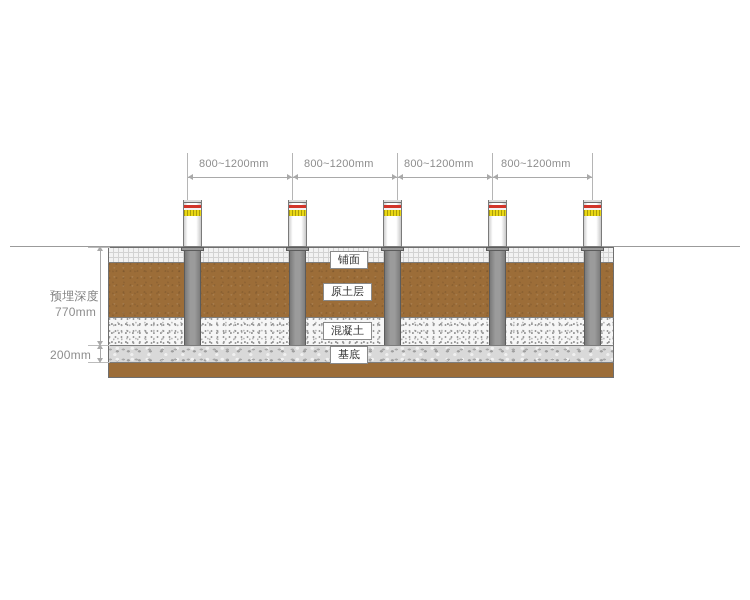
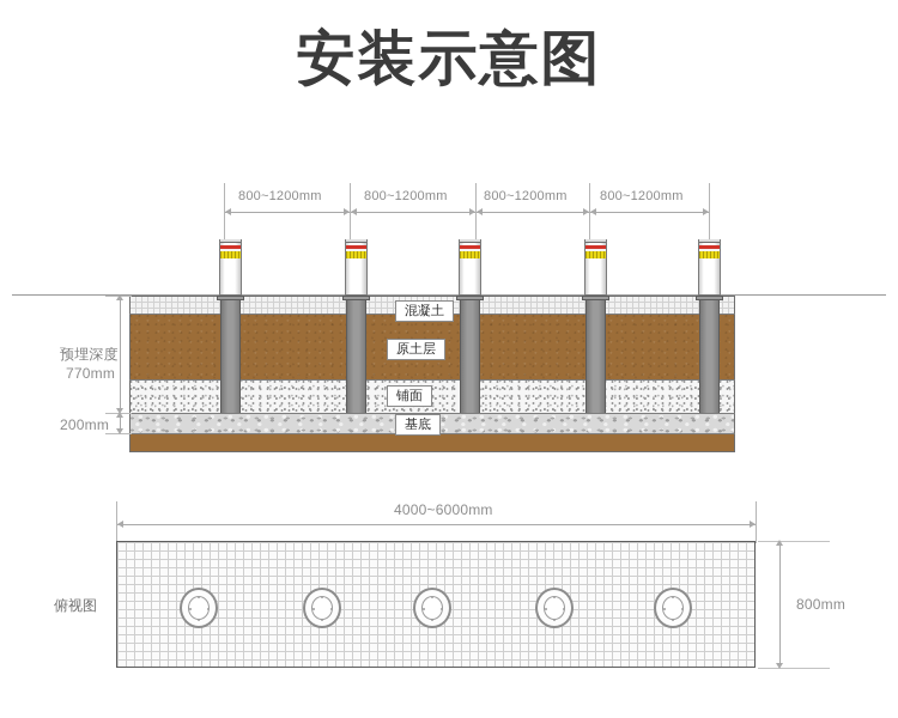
+ 安装示意图
  800~1200mm
  800~1200mm
  800~1200mm
  800~1200mm
- 铺面
+ 混凝土
  原土层
- 混凝土
+ 铺面
  基底
  预埋深度
  770mm
  200mm
+ 4000~6000mm
+ 俯视图
+ 800mm
